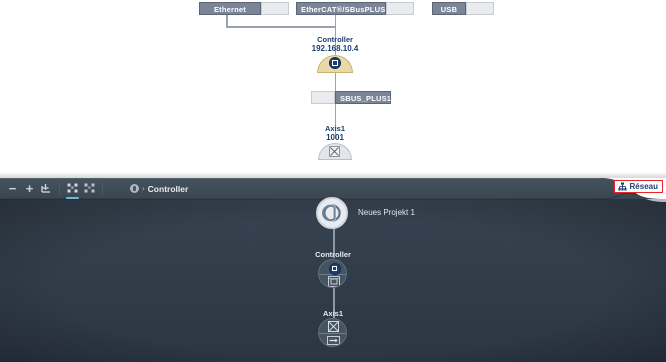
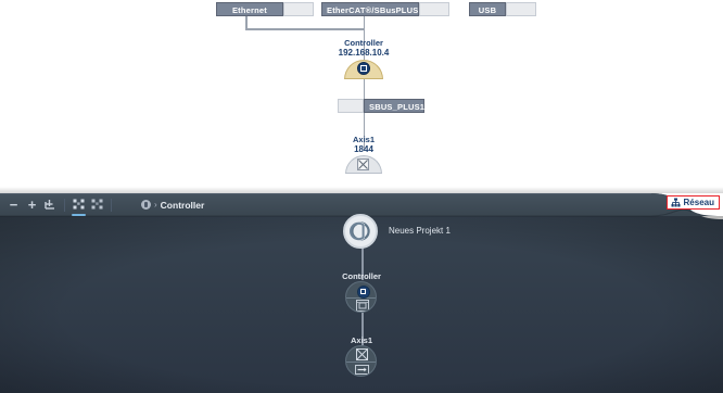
  Ethernet
  EtherCAT®/SBusPLUS
  USB
  Controller
  192.168.10.4
  SBUS_PLUS1
  Axis1
- 1001
+ 1844
  −
  +
  ›
  Controller
  Réseau
  Neues Projekt 1
  Controller
  Axis1
